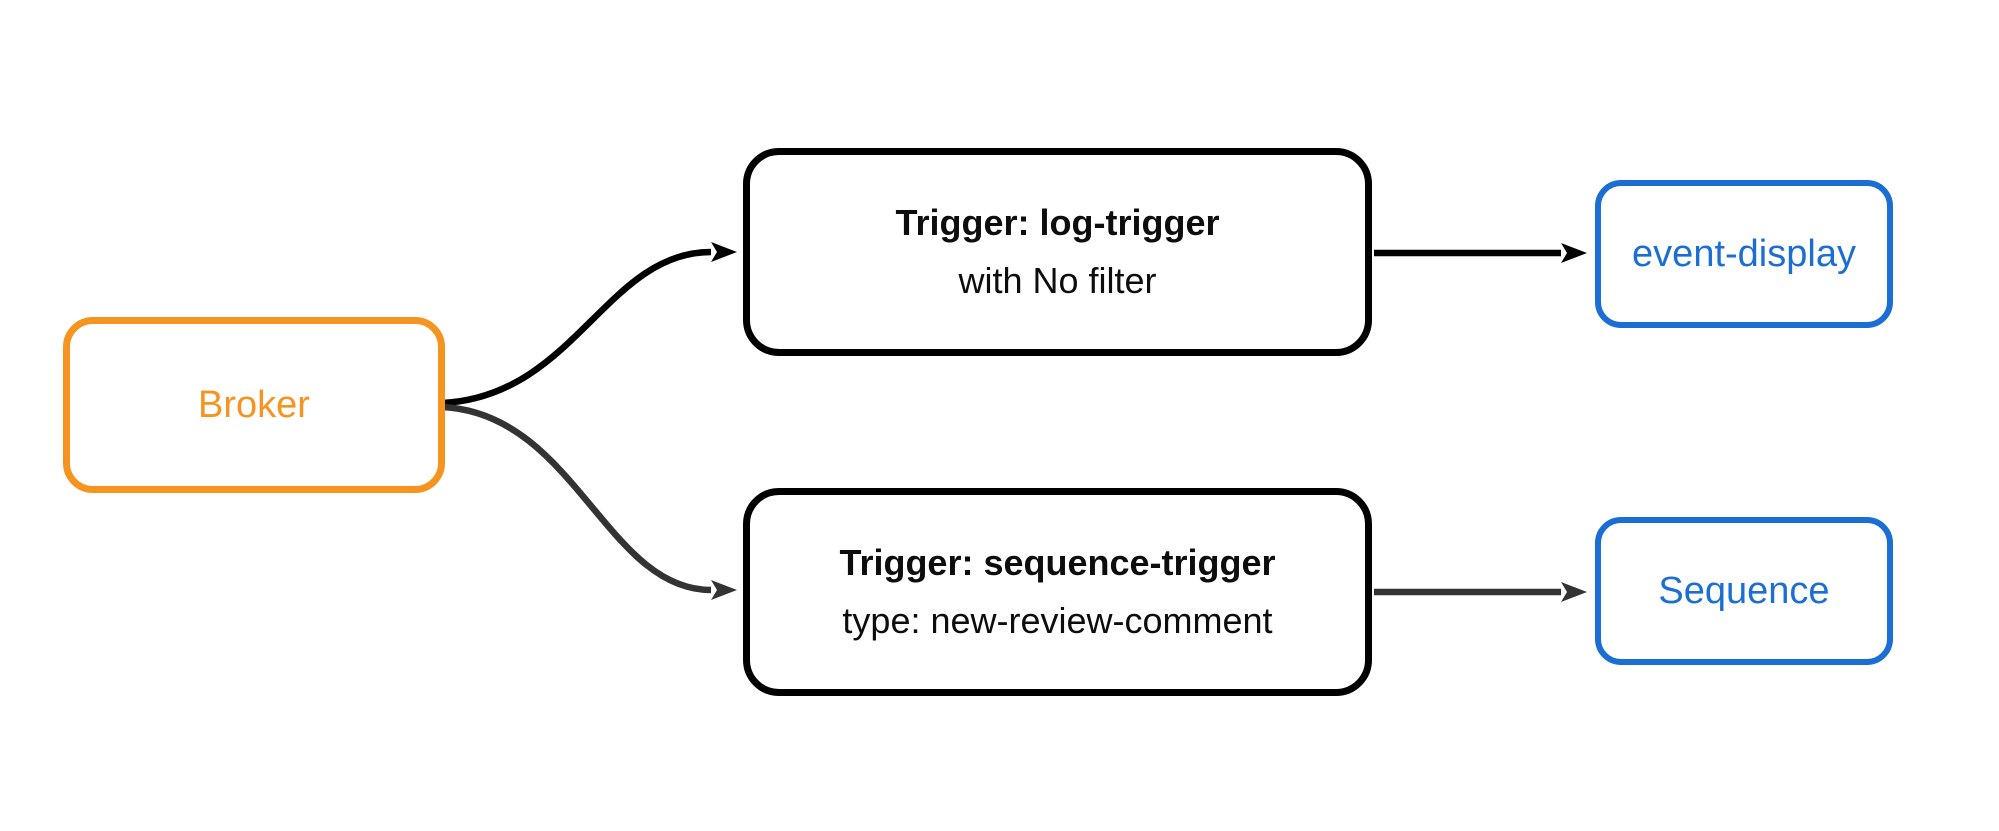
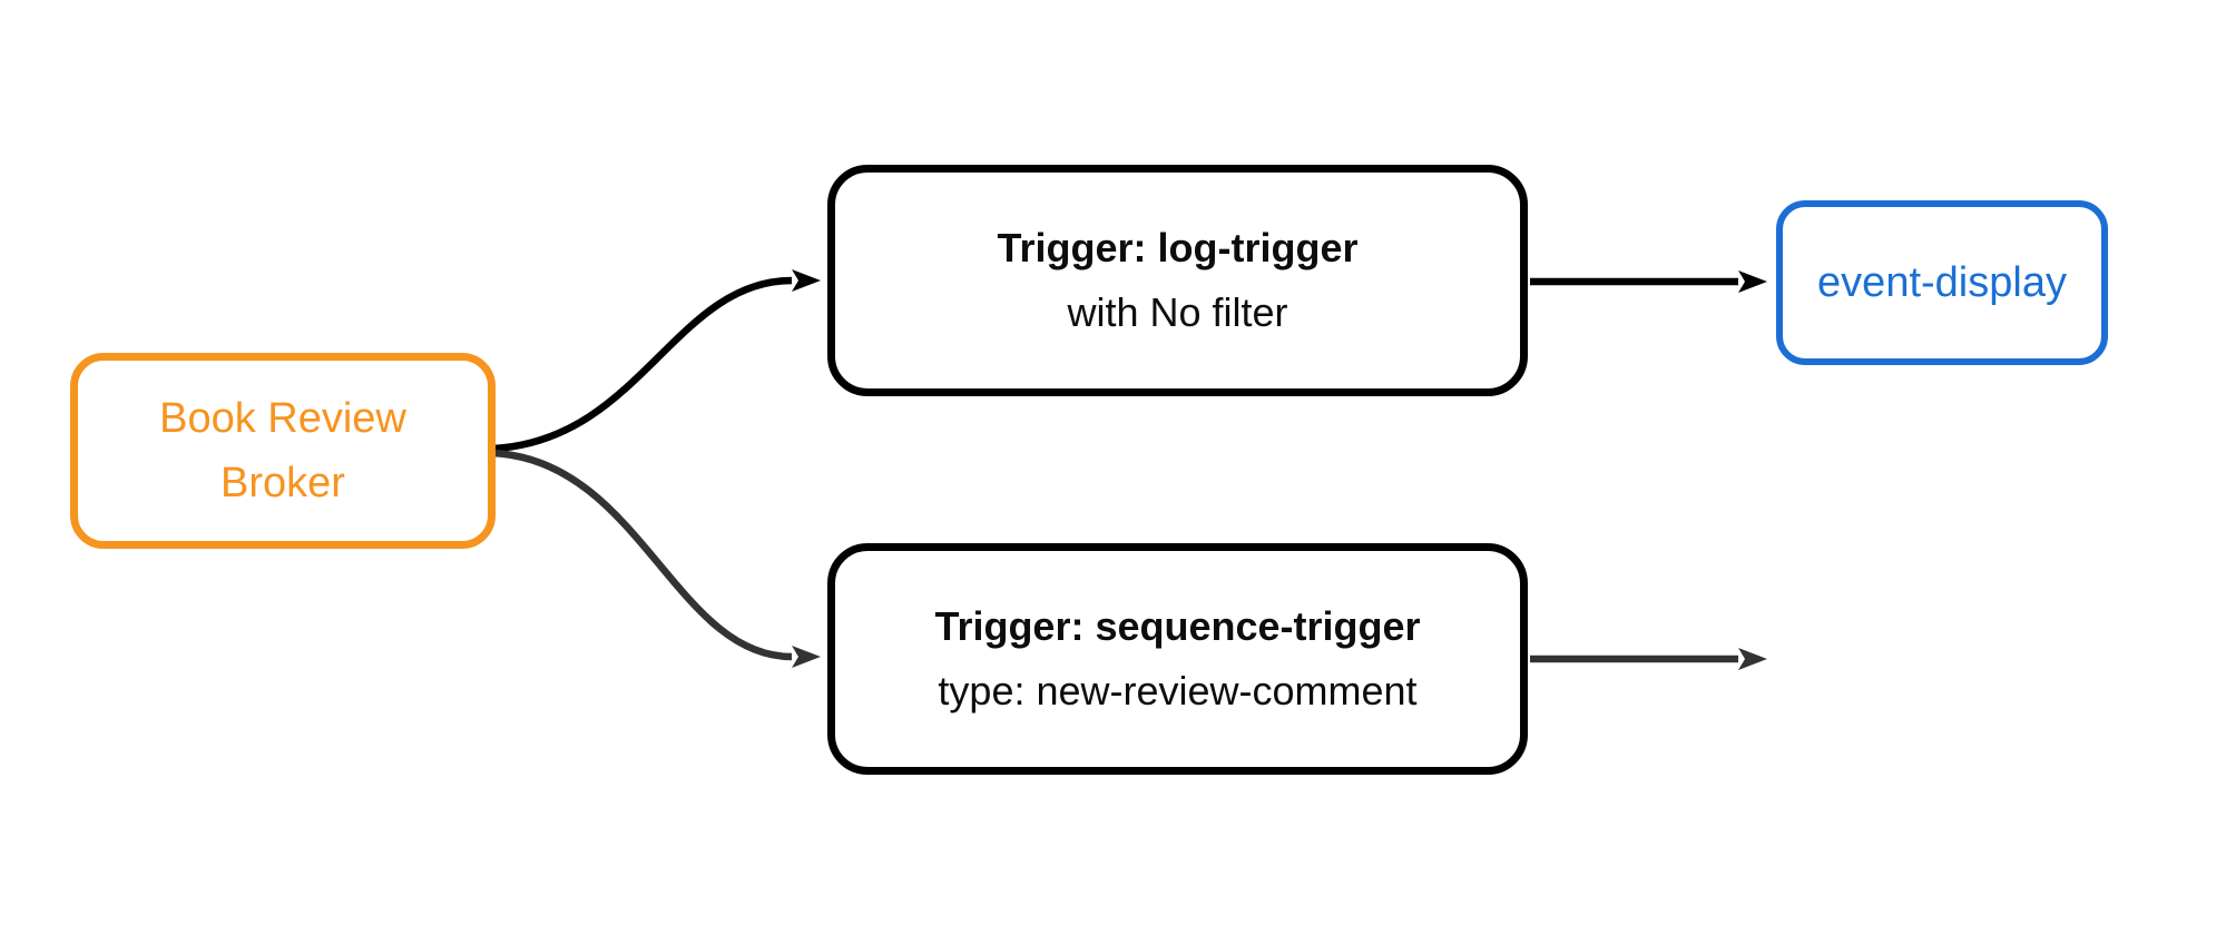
+ Book Review
  Broker
  Trigger: log-trigger
  with No filter
  Trigger: sequence-trigger
  type: new-review-comment
  event-display
- Sequence
